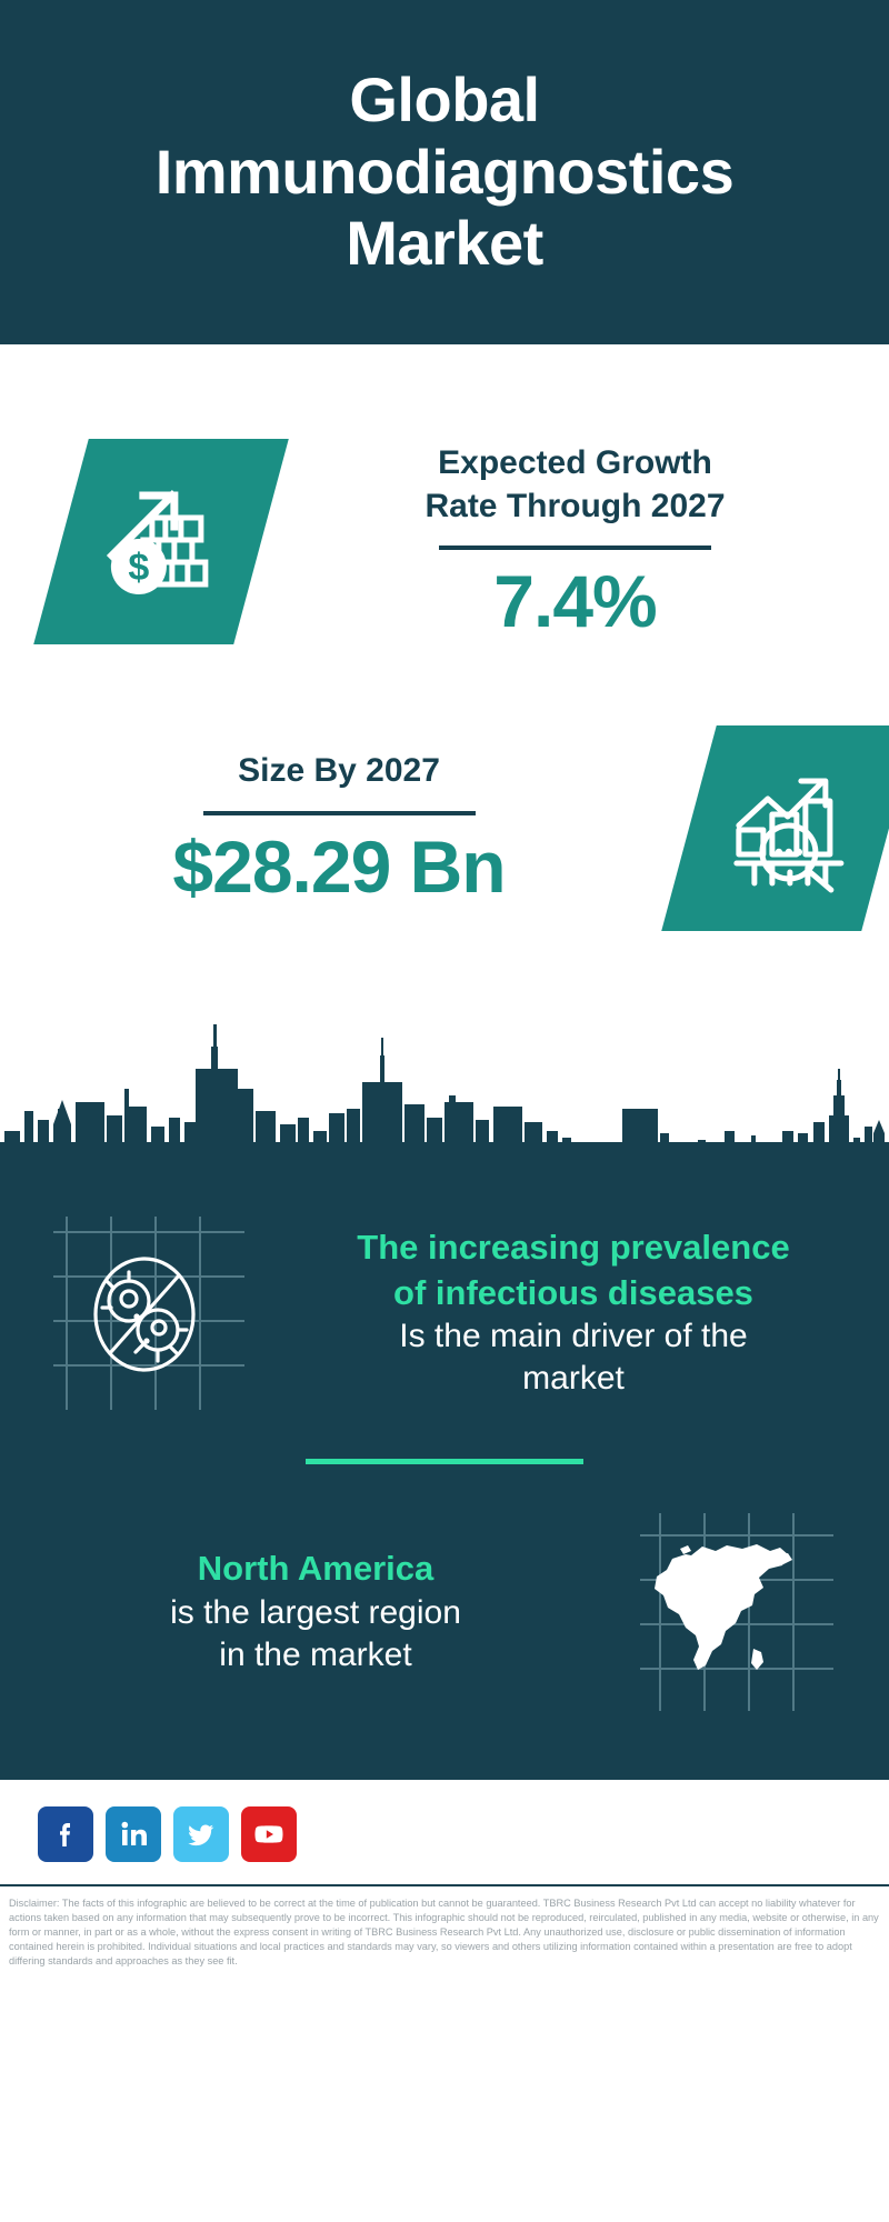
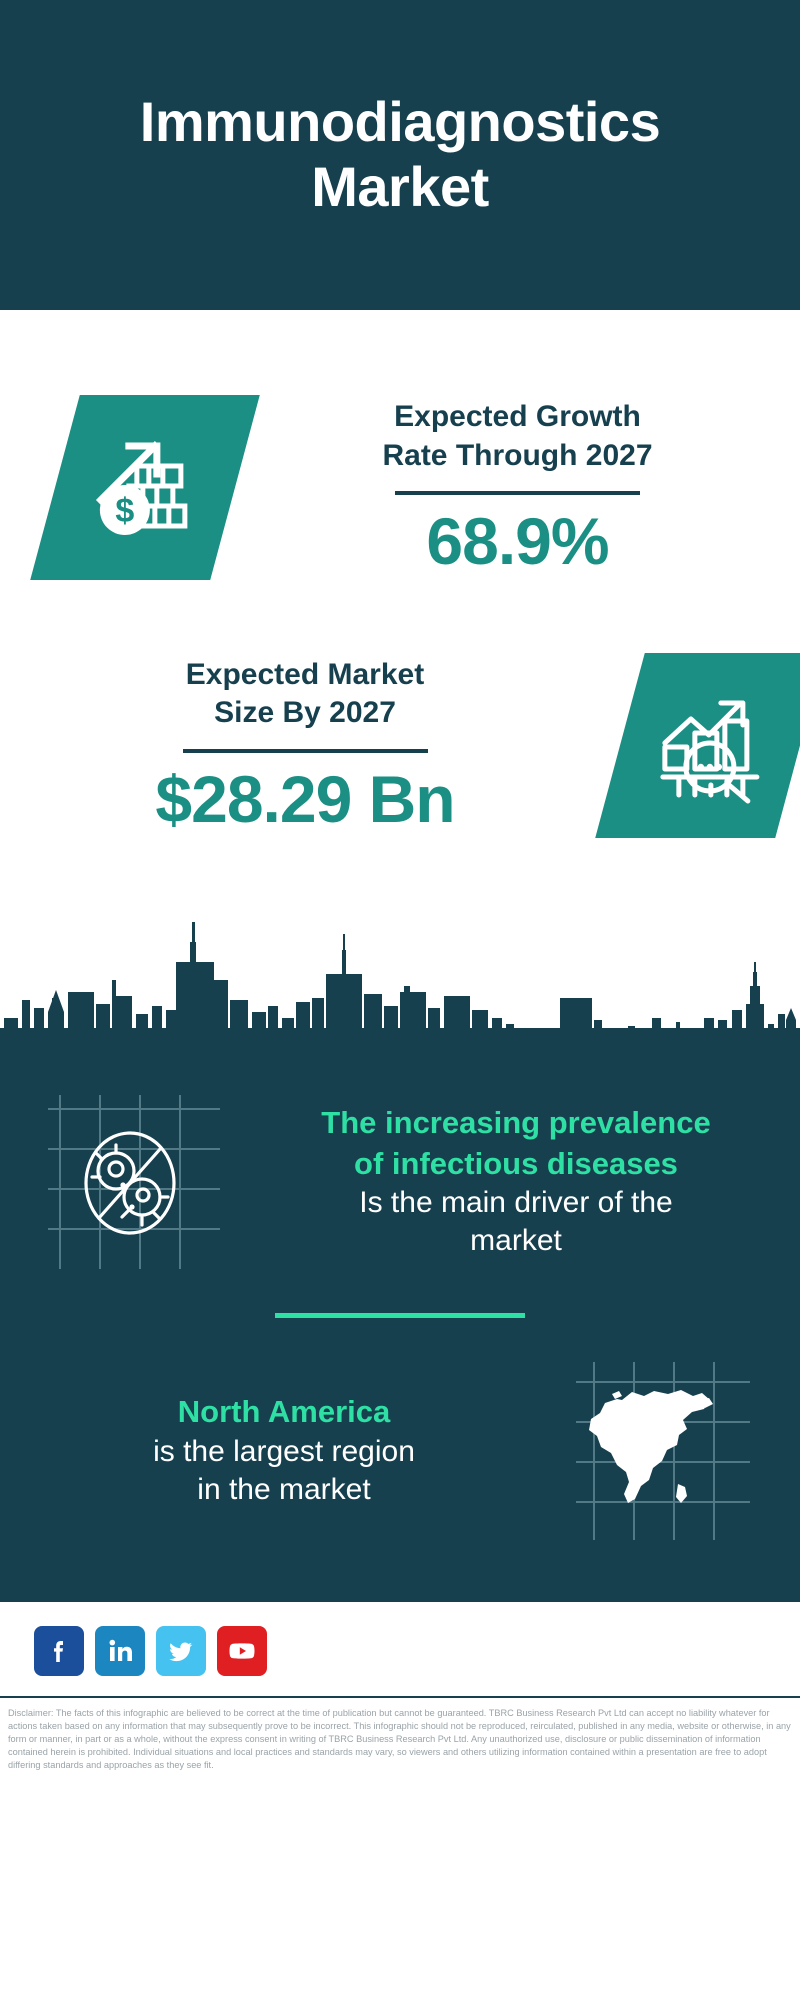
- Global
  Immunodiagnostics
  Market
  Expected Growth
  Rate Through 2027
- 7.4%
+ 68.9%
+ Expected Market
  Size By 2027
  $28.29 Bn
  The increasing prevalence
  of infectious diseases
  Is the main driver of the
  market
  North America
  is the largest region
  in the market
  Disclaimer: The facts of this infographic are believed to be correct at the time of publication but cannot be guaranteed. TBRC Business Research Pvt Ltd can accept no liability whatever for actions taken based on any information that may subsequently prove to be incorrect. This infographic should not be reproduced, reirculated, published in any media, website or otherwise, in any form or manner, in part or as a whole, without the express consent in writing of TBRC Business Research Pvt Ltd. Any unauthorized use, disclosure or public dissemination of information contained herein is prohibited. Individual situations and local practices and standards may vary, so viewers and others utilizing information contained within a presentation are free to adopt differing standards and approaches as they see fit.
